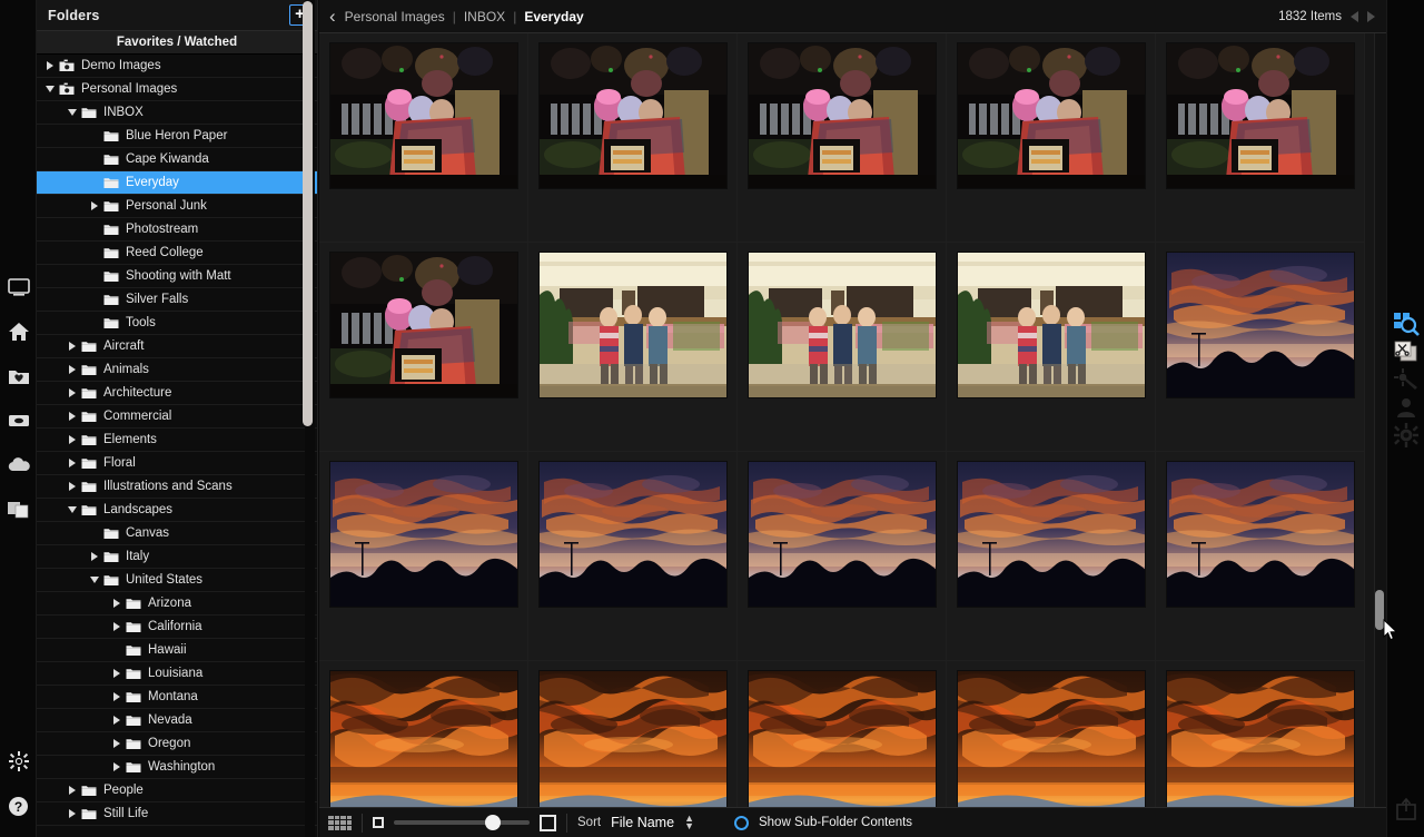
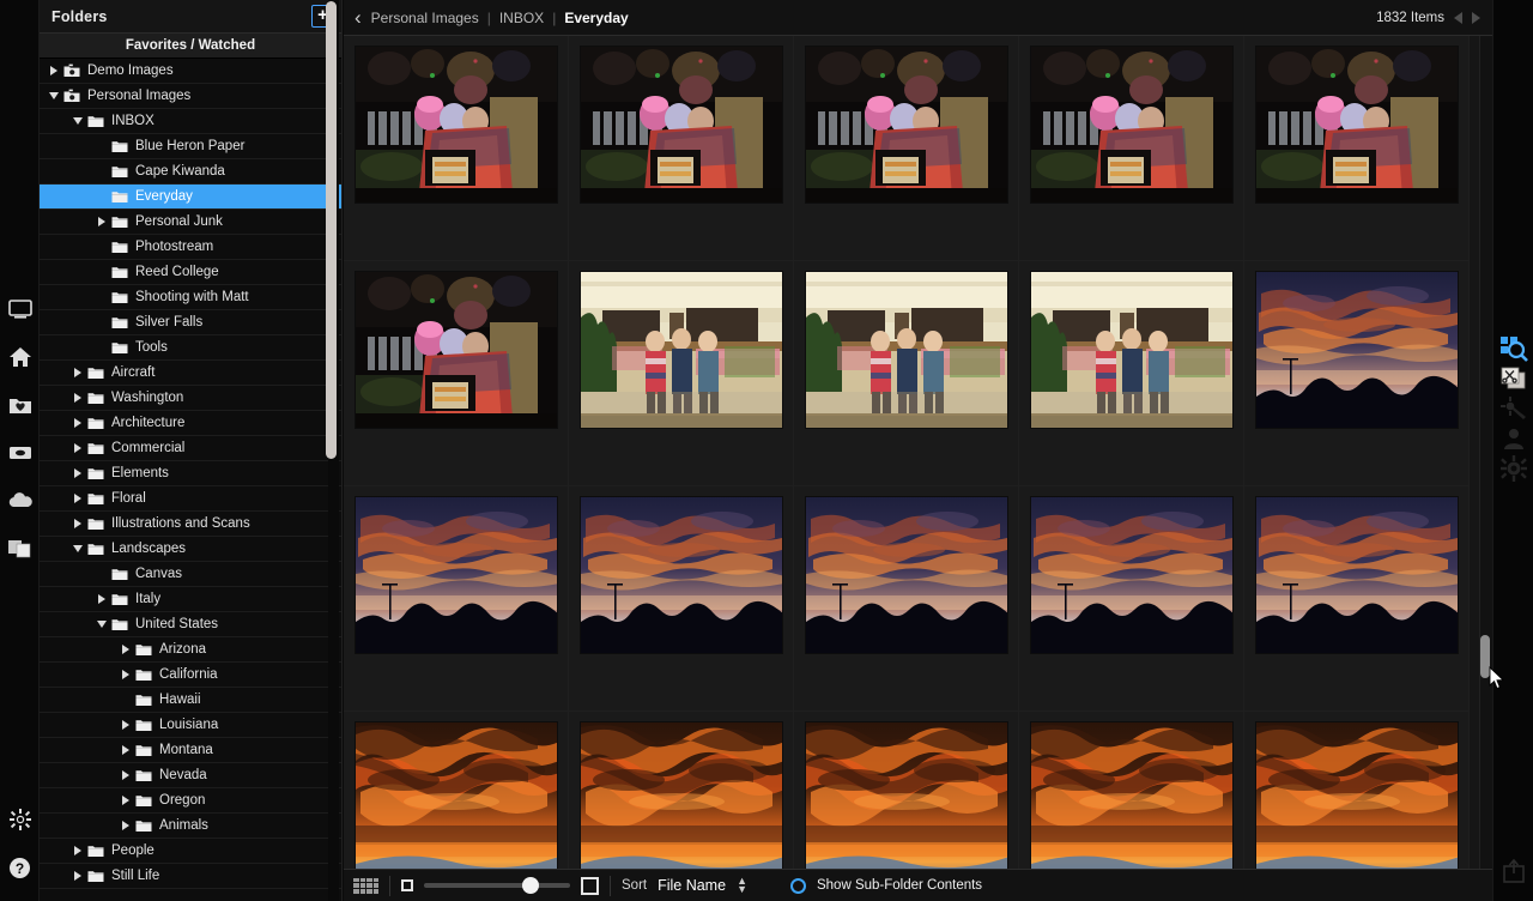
  ?
  Folders
  +
  Favorites / Watched
  Demo Images
  Personal Images
  INBOX
  Blue Heron Paper
  Cape Kiwanda
  Everyday
  Personal Junk
  Photostream
  Reed College
  Shooting with Matt
  Silver Falls
  Tools
  Aircraft
- Animals
+ Washington
  Architecture
  Commercial
  Elements
  Floral
  Illustrations and Scans
  Landscapes
  Canvas
  Italy
  United States
  Arizona
  California
  Hawaii
  Louisiana
  Montana
  Nevada
  Oregon
- Washington
+ Animals
  People
  Still Life
  ‹
  Personal Images | INBOX | Everyday
  1832 Items
  Sort
  File Name
  ▲
  ▼
  Show Sub-Folder Contents
